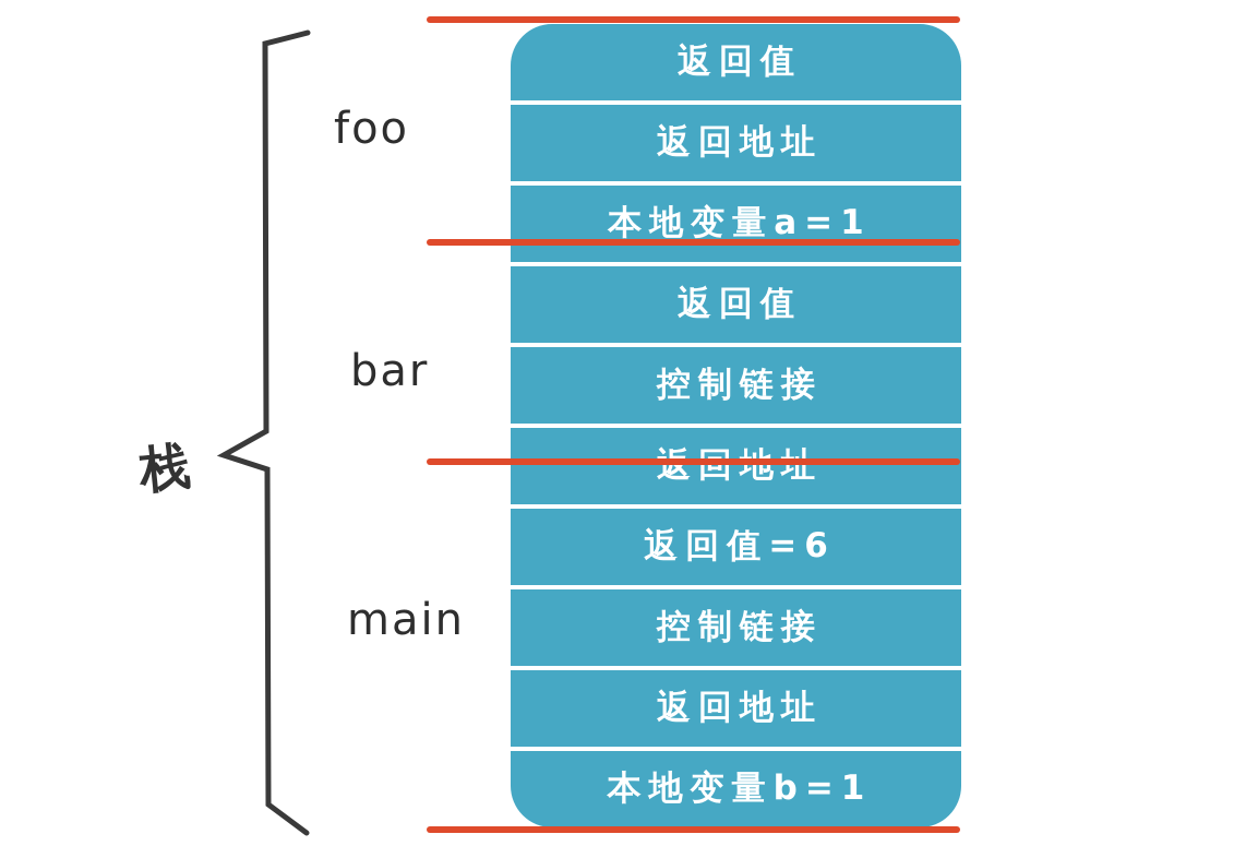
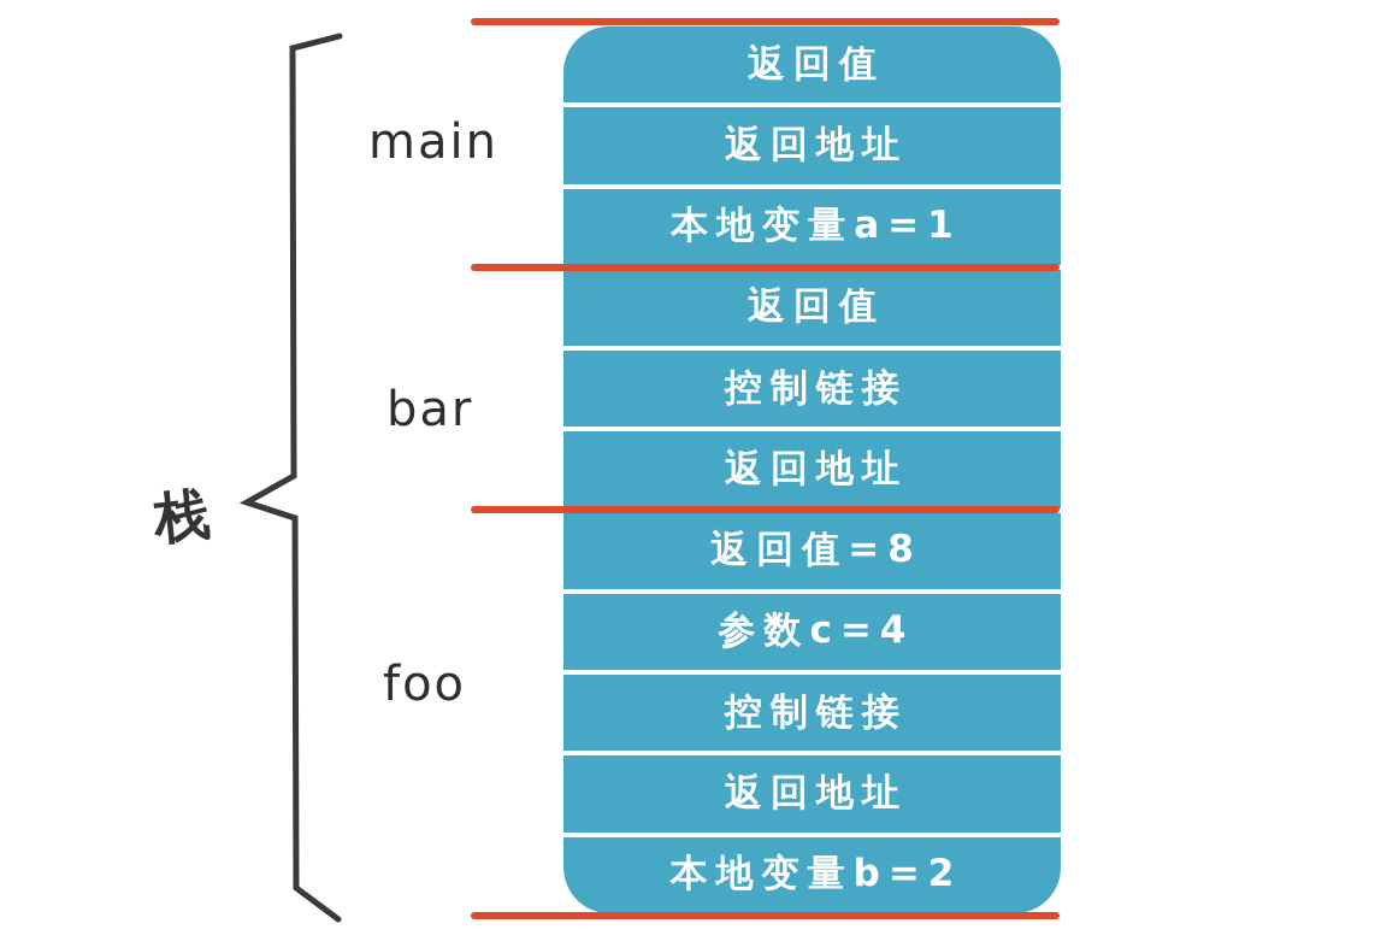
- foo
+ main
  bar
- main
+ foo
  返回值
  返回地址
  本地变量a=1
  返回值
  控制链接
  返回地址
- 返回值=6
+ 返回值=8
+ 参数c=4
  控制链接
  返回地址
- 本地变量b=1
+ 本地变量b=2
